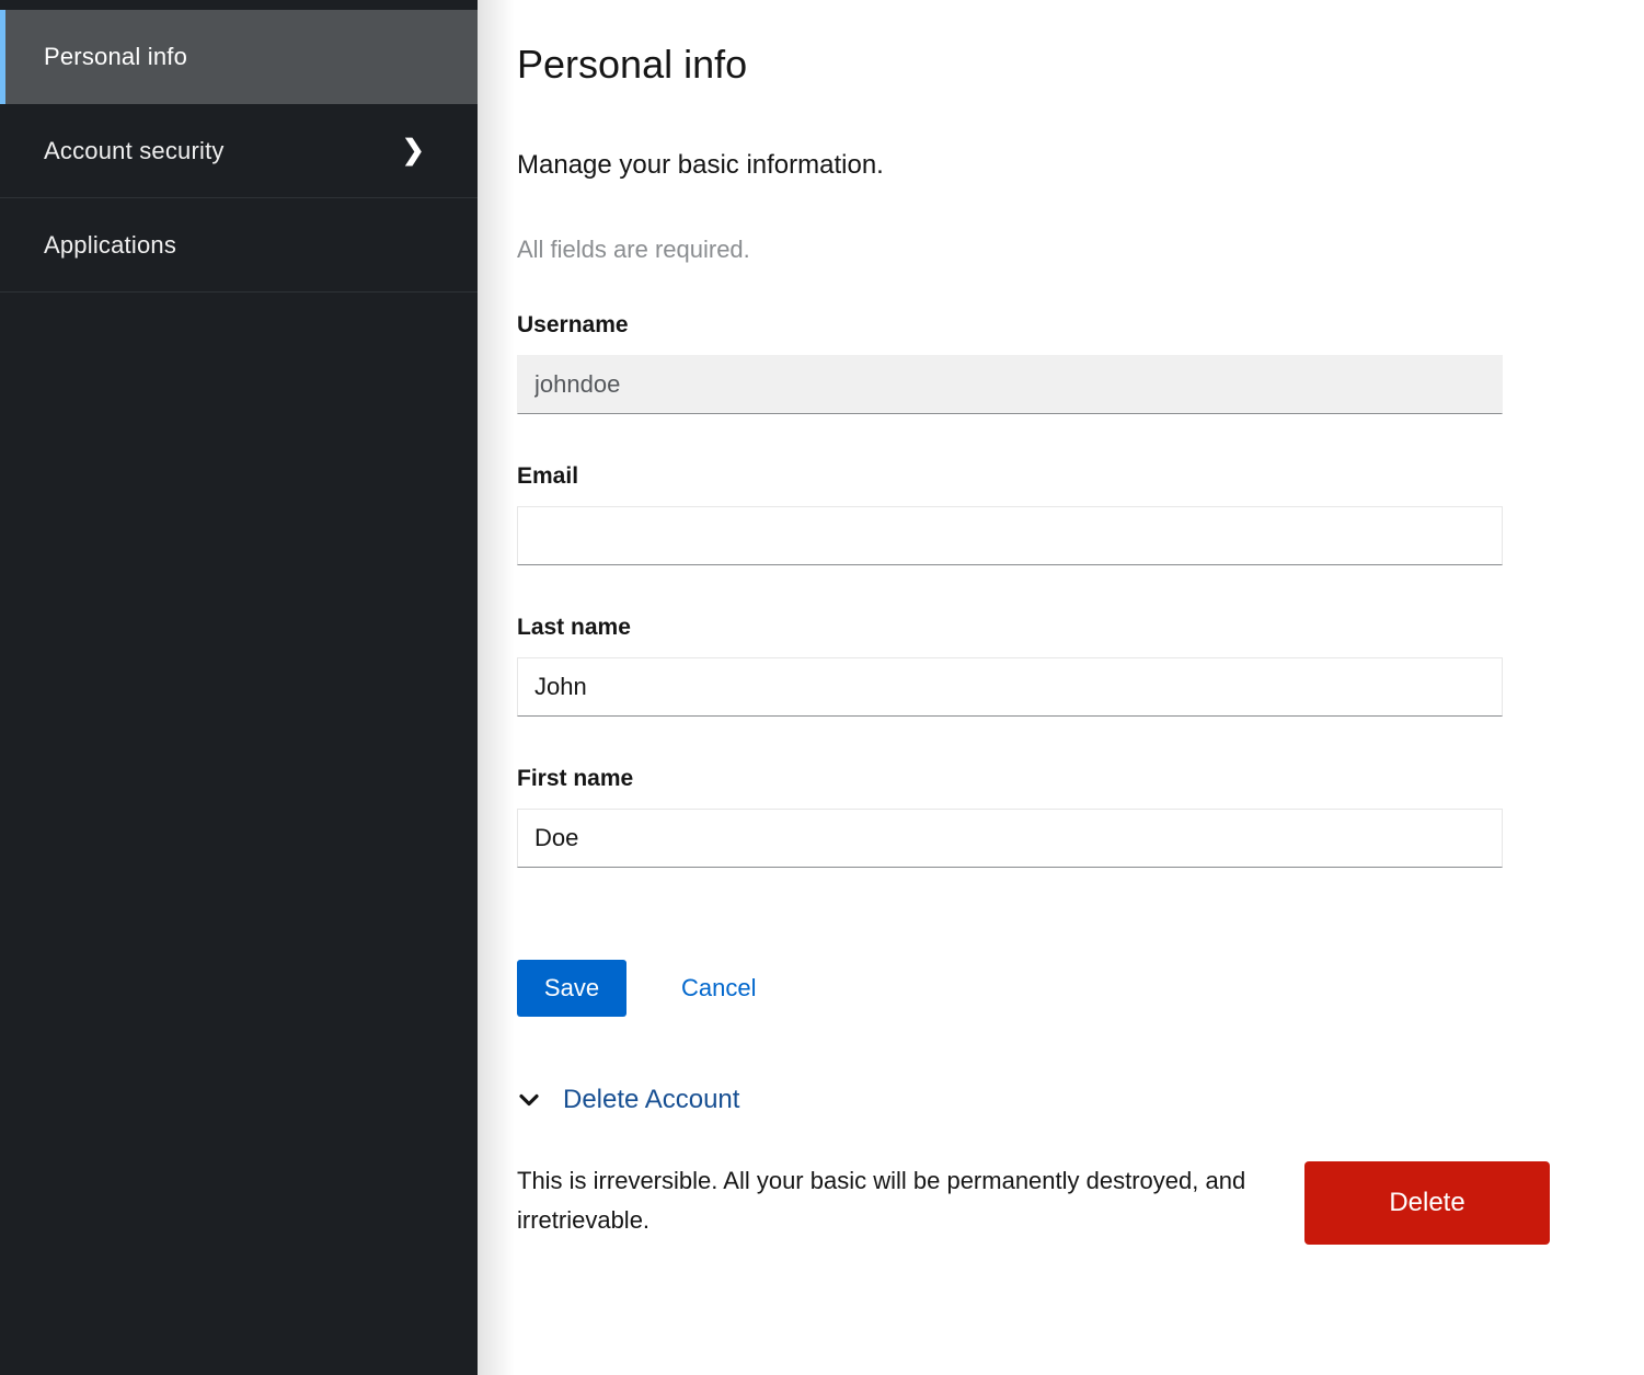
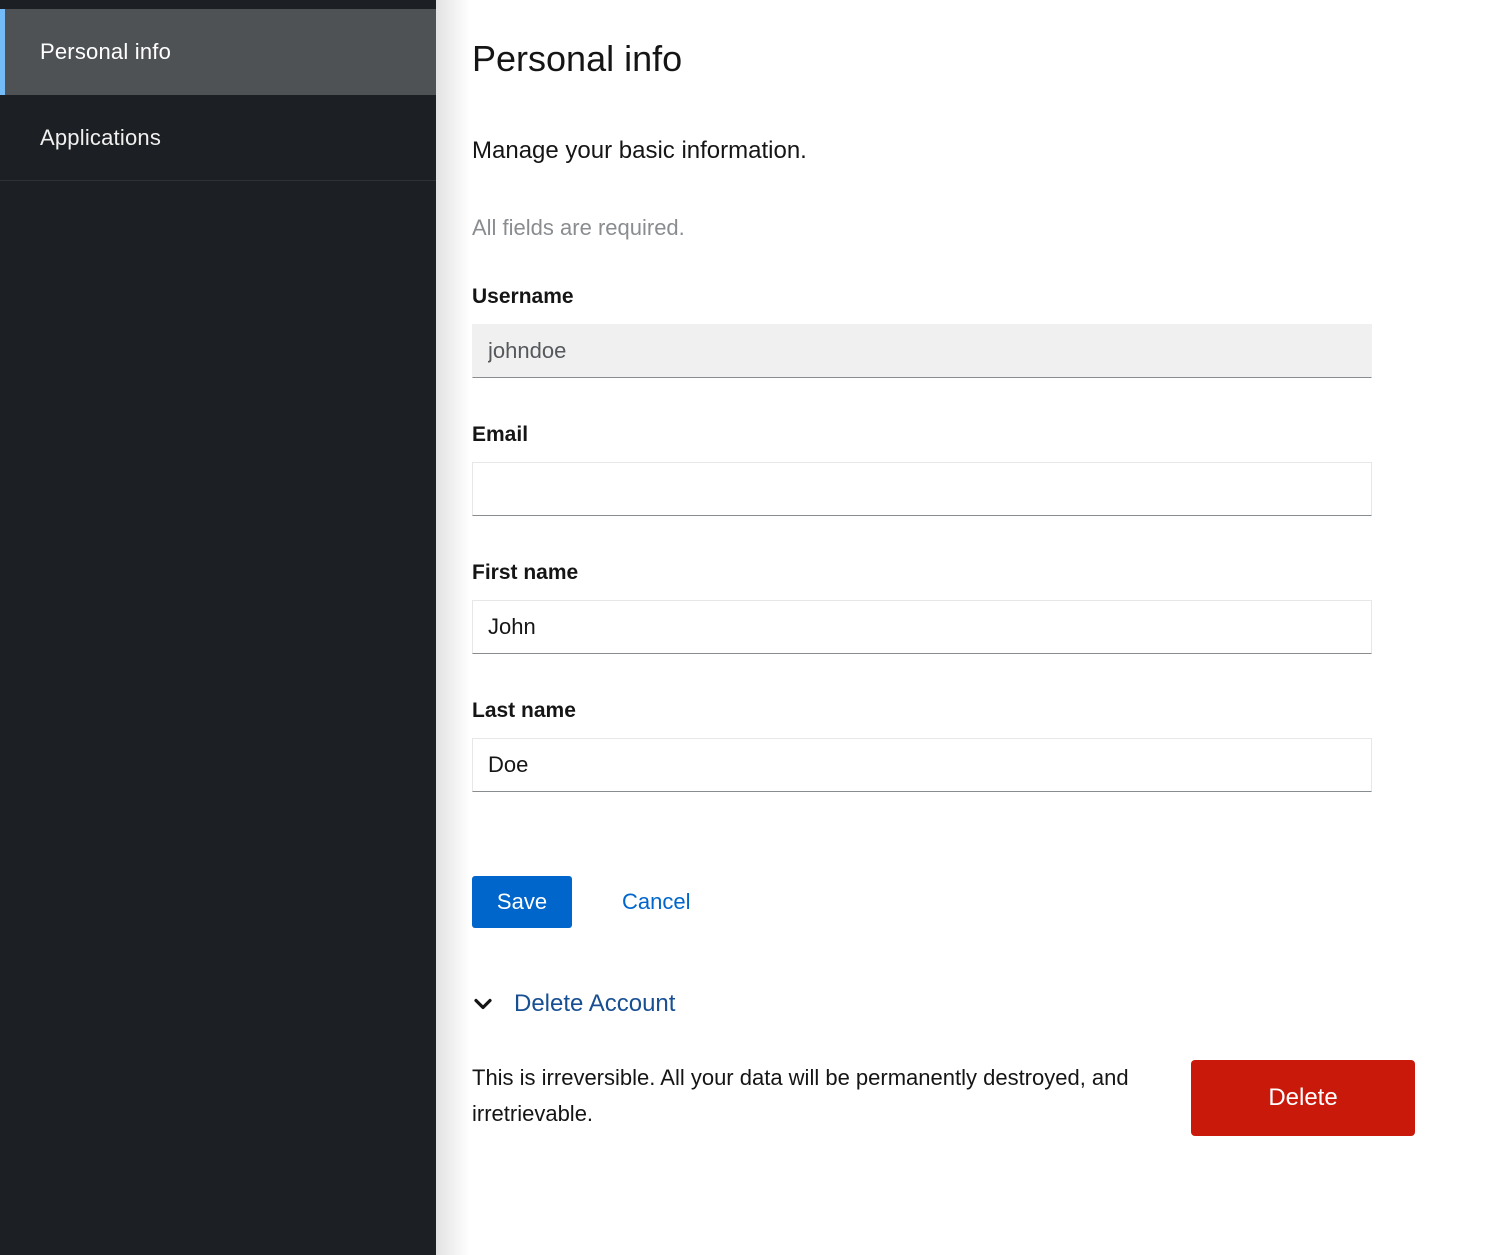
  Personal info
- Account security
- ❯
  Applications
  Personal info
  Manage your basic information.
  All fields are required.
  Username
  johndoe
  Email
- Last name
+ First name
  John
- First name
+ Last name
  Doe
  Save
  Cancel
  Delete Account
- This is irreversible. All your basic will be permanently destroyed, and irretrievable.
+ This is irreversible. All your data will be permanently destroyed, and irretrievable.
  Delete
